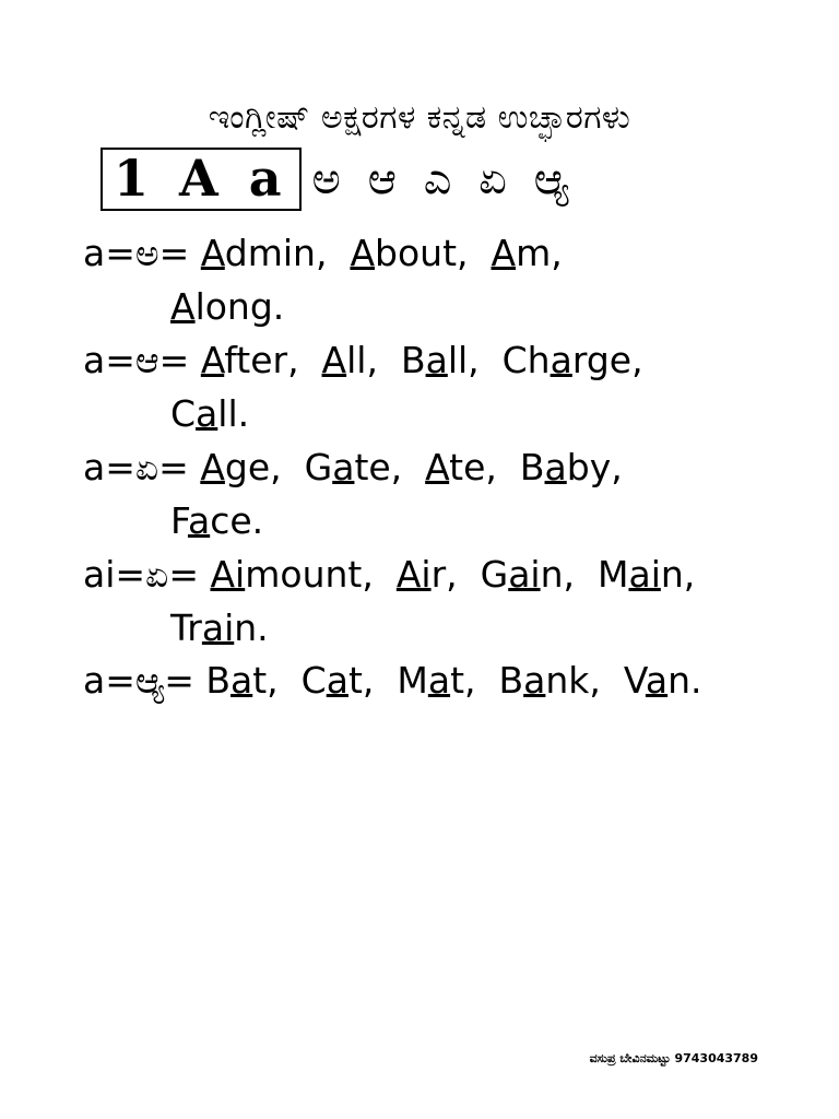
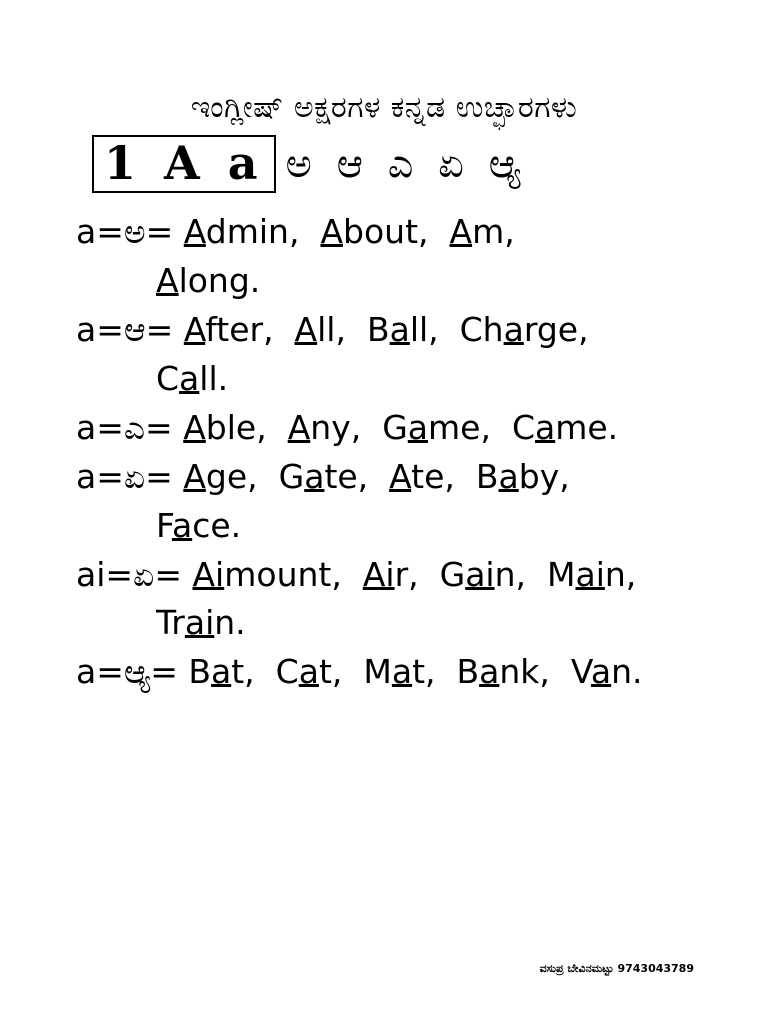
  ಇಂಗ್ಲೀಷ್ ಅಕ್ಷರಗಳ ಕನ್ನಡ ಉಚ್ಛಾರಗಳು
  1 A a
  ಅ ಆ ಎ ಏ ಆ್ಯ
  a=ಅ= Admin, About, Am,
  Along.
  a=ಆ= After, All, Ball, Charge,
  Call.
+ a=ಎ= Able, Any, Game, Came.
  a=ಏ= Age, Gate, Ate, Baby,
  Face.
  ai=ಏ= Aimount, Air, Gain, Main,
  Train.
  a=ಆ್ಯ= Bat, Cat, Mat, Bank, Van.
  ವಸುಪ್ರ ಬೇವಿನಮಟ್ಟು 9743043789
